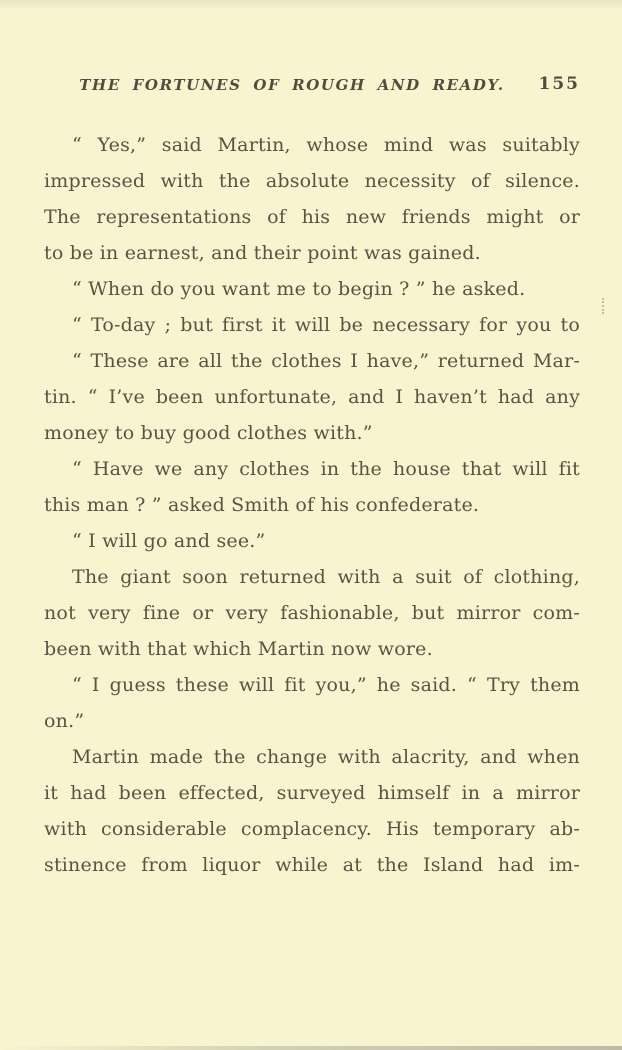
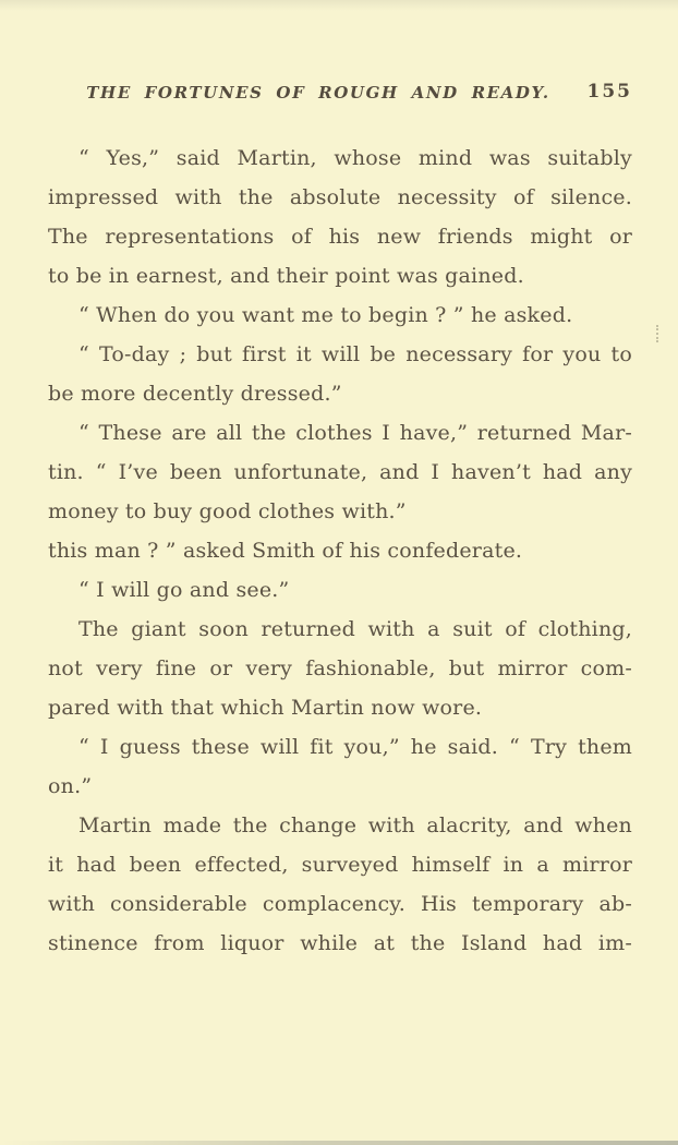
  THE FORTUNES OF ROUGH AND READY.
  155
  “ Yes,” said Martin, whose mind was suitably
  impressed with the absolute necessity of silence.
  The representations of his new friends might or
  to be in earnest, and their point was gained.
  “ When do you want me to begin ? ” he asked.
  “ To-day ; but first it will be necessary for you to
+ be more decently dressed.”
  “ These are all the clothes I have,” returned Mar-
  tin. “ I’ve been unfortunate, and I haven’t had any
  money to buy good clothes with.”
- “ Have we any clothes in the house that will fit
  this man ? ” asked Smith of his confederate.
  “ I will go and see.”
  The giant soon returned with a suit of clothing,
  not very fine or very fashionable, but mirror com-
- been with that which Martin now wore.
+ pared with that which Martin now wore.
  “ I guess these will fit you,” he said. “ Try them
  on.”
  Martin made the change with alacrity, and when
  it had been effected, surveyed himself in a mirror
  with considerable complacency. His temporary ab-
  stinence from liquor while at the Island had im-
